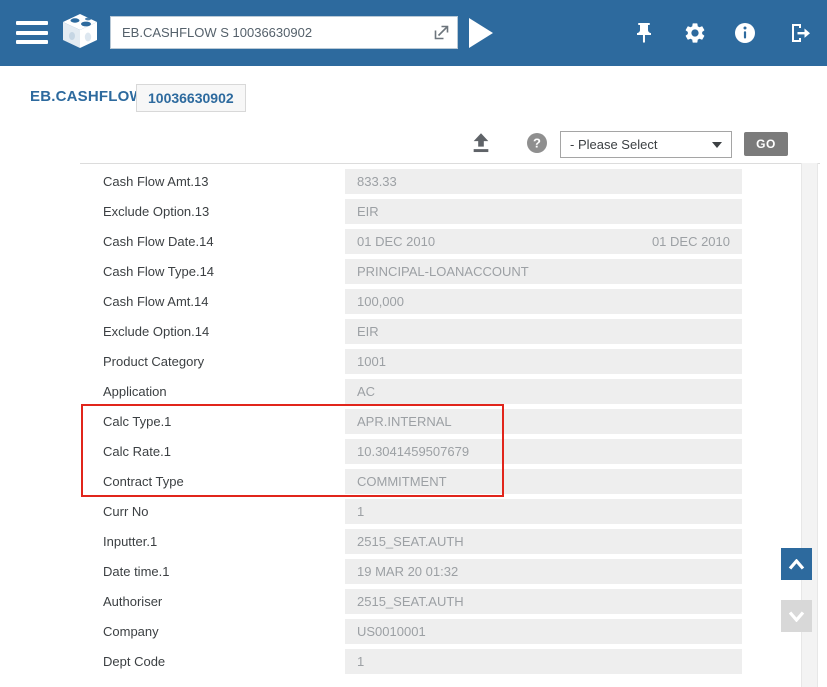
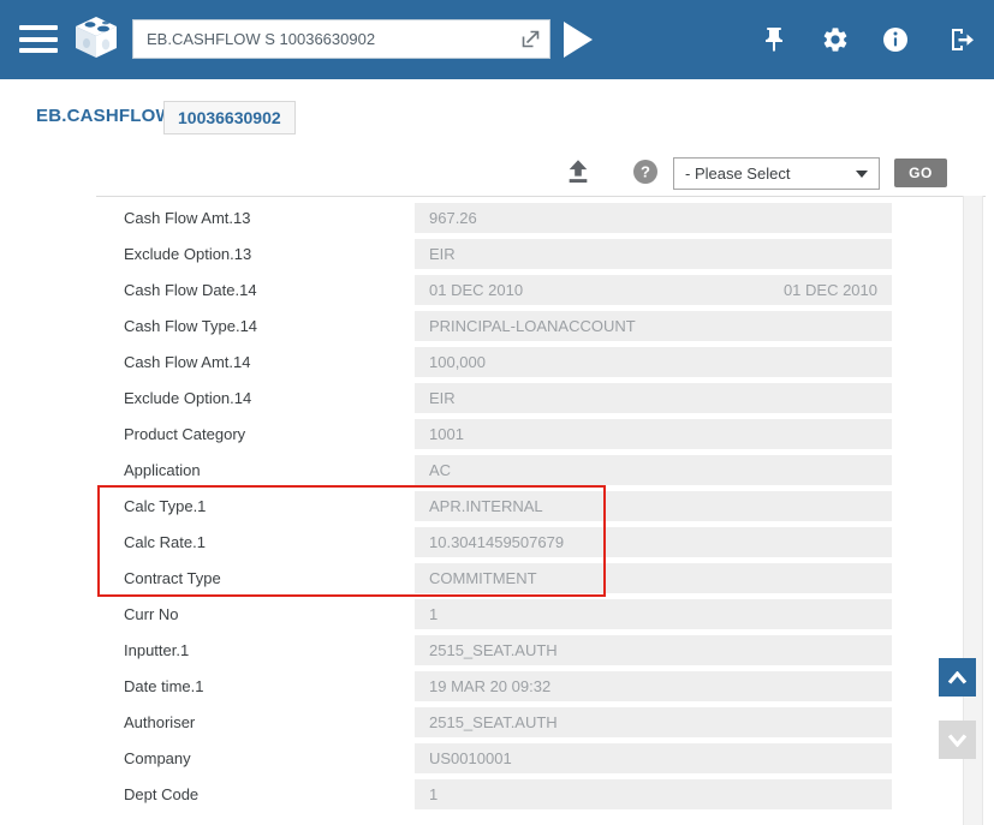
  EB.CASHFLOW S 10036630902
  EB.CASHFLO
  10036630902
  ?
  - Please Select
  GO
  Cash Flow Amt.13
- 833.33
+ 967.26
  Exclude Option.13
  EIR
  Cash Flow Date.14
  01 DEC 2010
  01 DEC 2010
  Cash Flow Type.14
  PRINCIPAL-LOANACCOUNT
  Cash Flow Amt.14
  100,000
  Exclude Option.14
  EIR
  Product Category
  1001
  Application
  AC
  Calc Type.1
  APR.INTERNAL
  Calc Rate.1
  10.3041459507679
  Contract Type
  COMMITMENT
  Curr No
  1
  Inputter.1
  2515_SEAT.AUTH
  Date time.1
- 19 MAR 20 01:32
+ 19 MAR 20 09:32
  Authoriser
  2515_SEAT.AUTH
  Company
  US0010001
  Dept Code
  1
